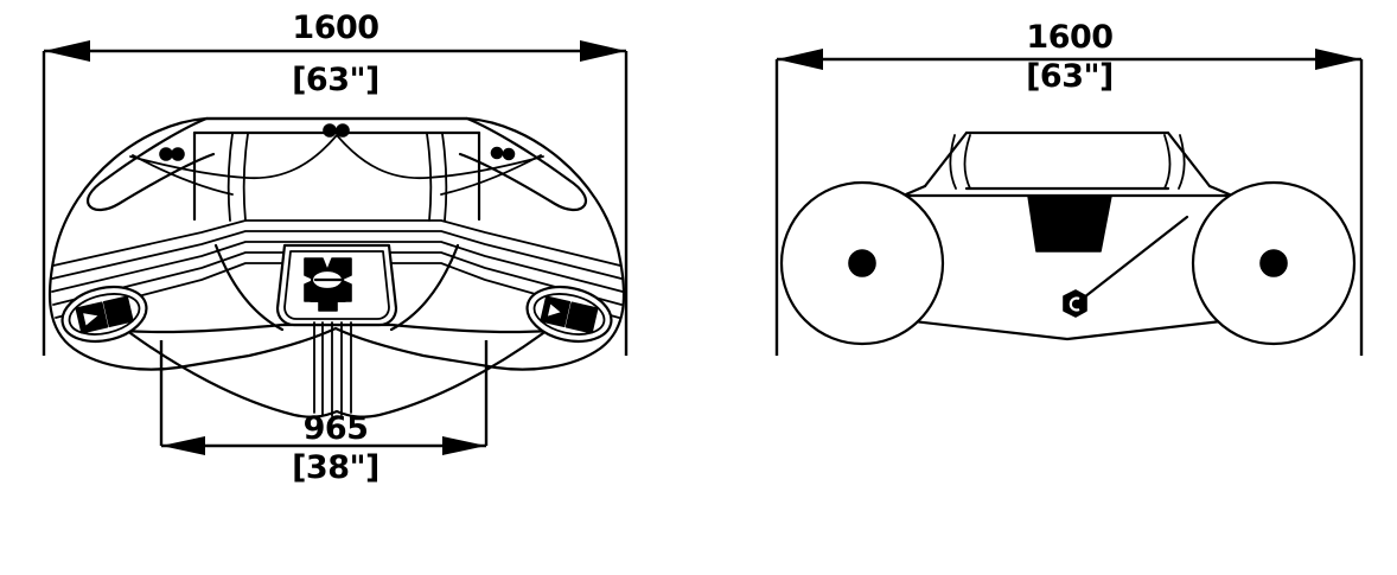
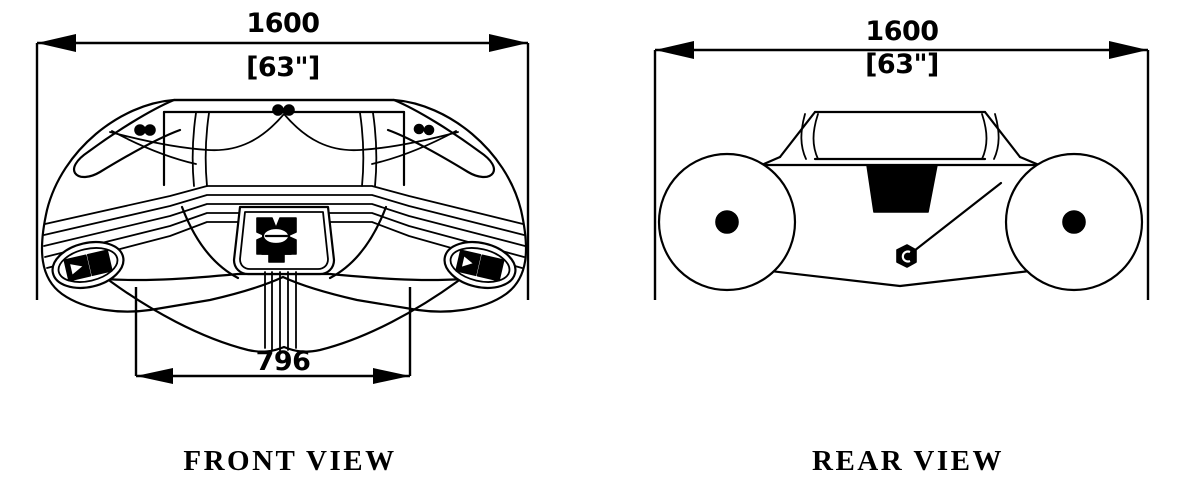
  1600
  [63"]
- 965
+ 796
- [38"]
  1600
  [63"]
+ FRONT VIEW
+ REAR VIEW
